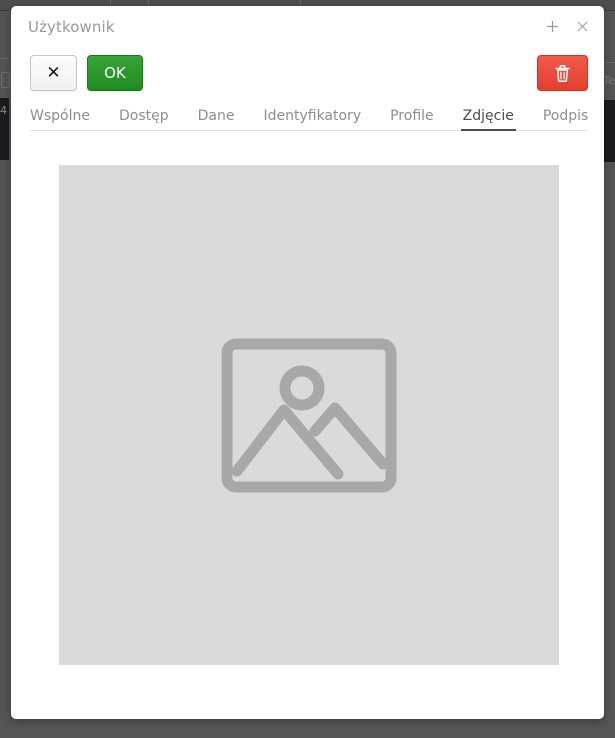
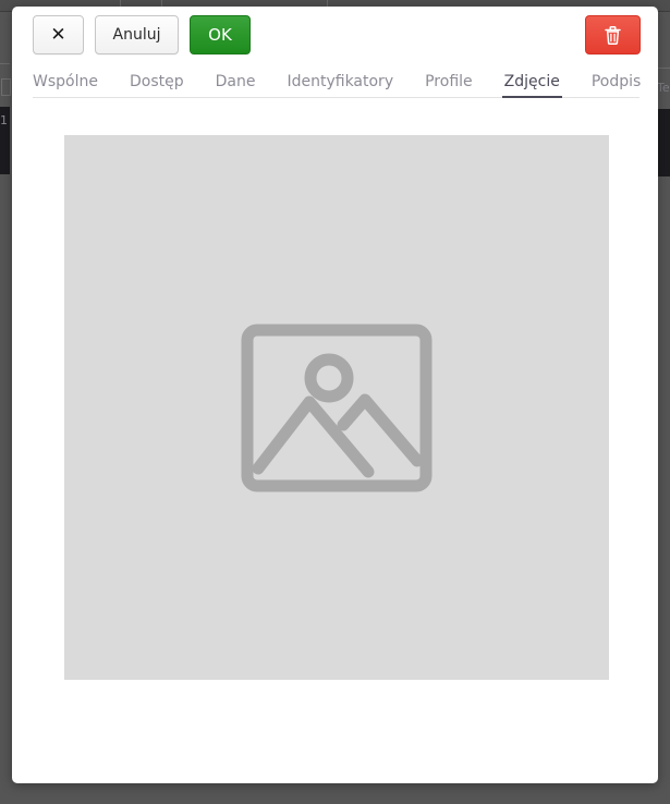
- 4
+ 1
  Te
- Użytkownik
  ✕
+ Anuluj
  OK
  Wspólne
  Dostęp
  Dane
  Identyfikatory
  Profile
  Zdjęcie
  Podpis
